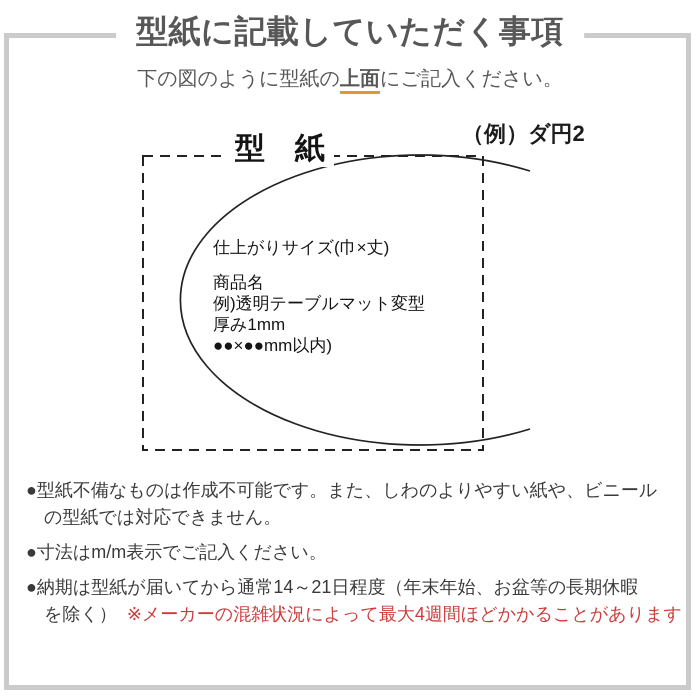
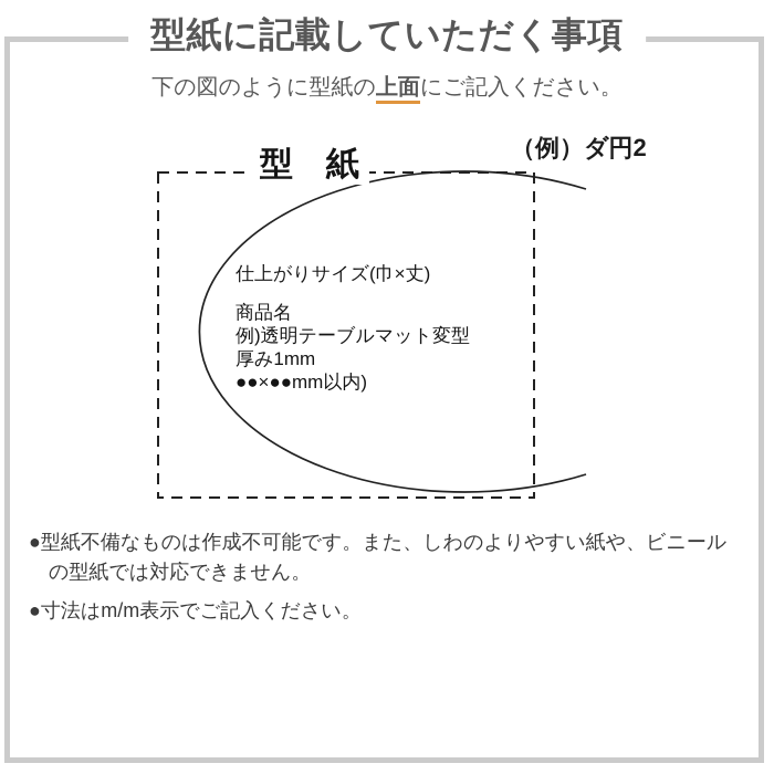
  型紙に記載していただく事項
  下の図のように型紙の上面にご記入ください。
  （例）ダ円2
  型 紙
  仕上がりサイズ(巾×丈)
  商品名
  例)透明テーブルマット変型
  厚み1mm
  ●●×●●mm以内)
  ●型紙不備なものは作成不可能です。また、しわのよりやすい紙や、ビニール
  の型紙では対応できません。
  ●寸法はm/m表示でご記入ください。
- ●納期は型紙が届いてから通常14～21日程度（年末年始、お盆等の長期休暇
- を除く） ※メーカーの混雑状況によって最大4週間ほどかかることがあります
